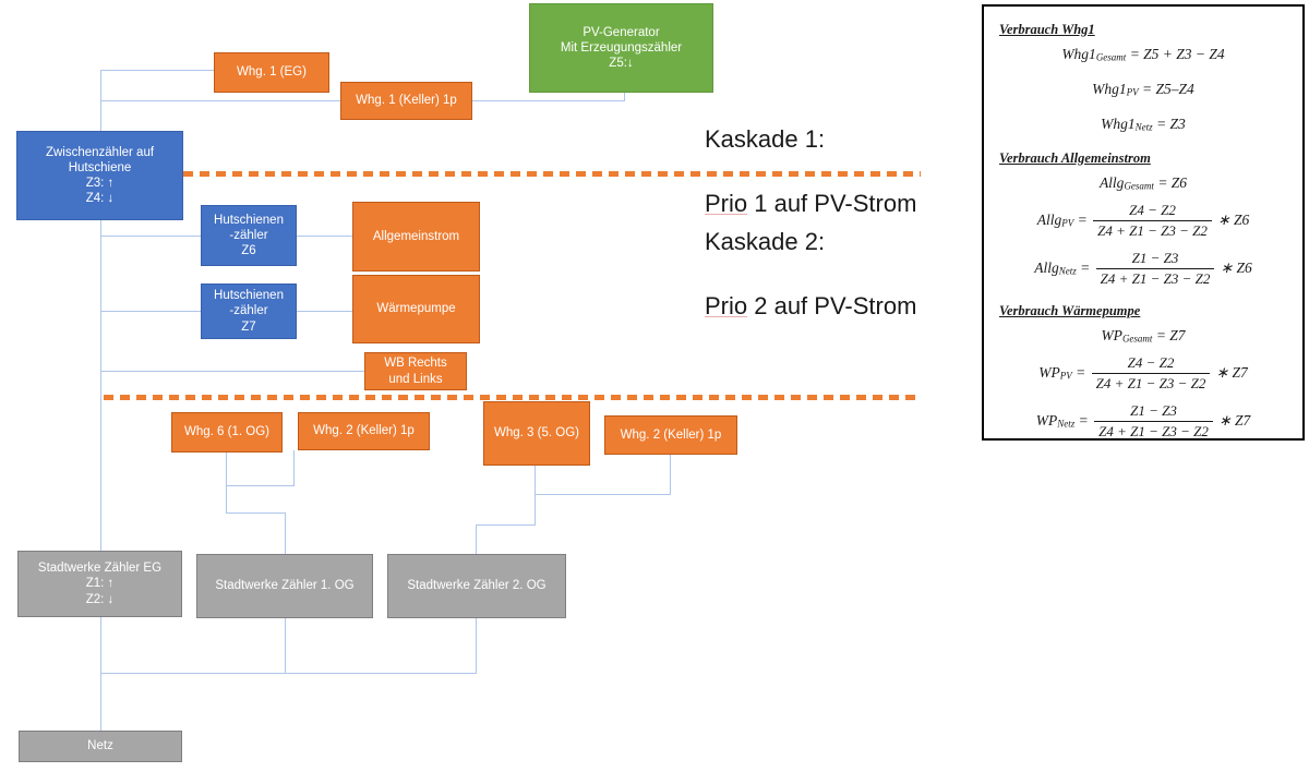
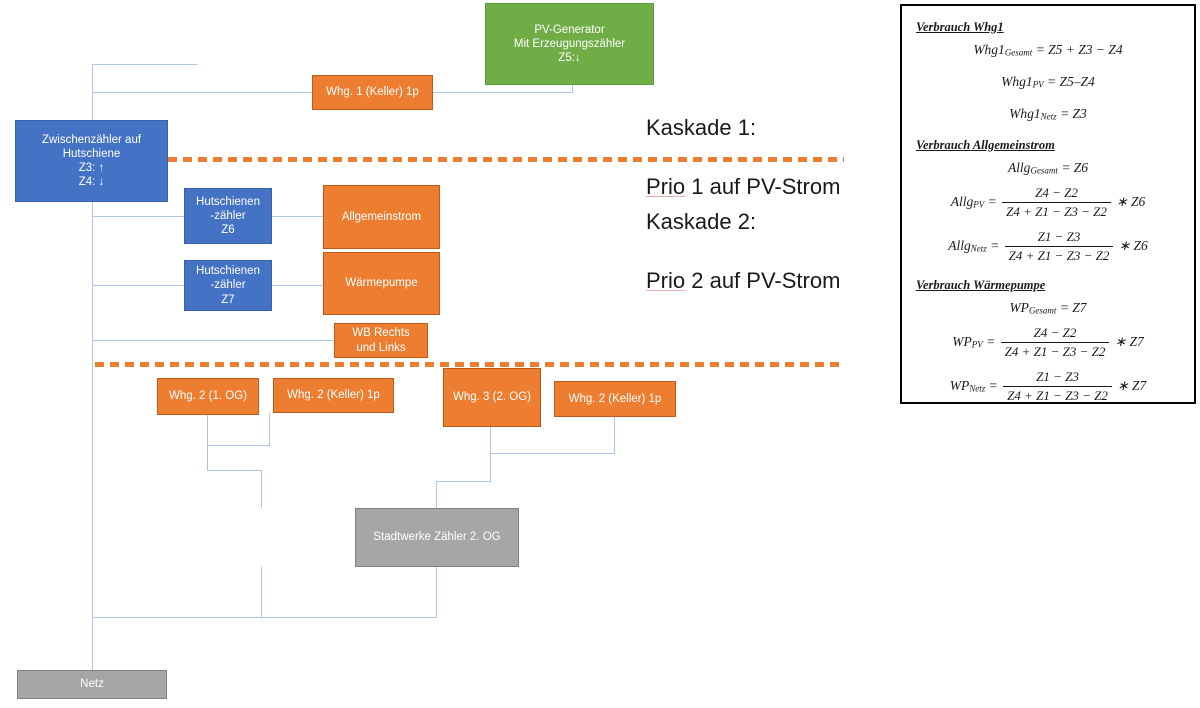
  Kaskade 1:
  Prio 1 auf PV-Strom
  Kaskade 2:
  Prio 2 auf PV-Strom
  PV-Generator
  Mit Erzeugungszähler
  Z5:↓
- Whg. 1 (EG)
  Whg. 1 (Keller) 1p
  Zwischenzähler auf
  Hutschiene
  Z3: ↑
  Z4: ↓
  Hutschienen
  -zähler
  Z6
  Hutschienen
  -zähler
  Z7
  Allgemeinstrom
  Wärmepumpe
  WB Rechts
  und Links
- Whg. 6 (1. OG)
+ Whg. 2 (1. OG)
  Whg. 2 (Keller) 1p
- Whg. 3 (5. OG)
+ Whg. 3 (2. OG)
  Whg. 2 (Keller) 1p
- Stadtwerke Zähler EG
- Z1: ↑
- Z2: ↓
- Stadtwerke Zähler 1. OG
  Stadtwerke Zähler 2. OG
  Netz
  Verbrauch Whg1
  Whg1Gesamt = Z5 + Z3 − Z4
  Whg1PV = Z5–Z4
  Whg1Netz = Z3
  Verbrauch Allgemeinstrom
  AllgGesamt = Z6
  AllgPV =
  Z4 − Z2
  Z4 + Z1 − Z3 − Z2
  ∗ Z6
  AllgNetz =
  Z1 − Z3
  Z4 + Z1 − Z3 − Z2
  ∗ Z6
  Verbrauch Wärmepumpe
  WPGesamt = Z7
  WPPV =
  Z4 − Z2
  Z4 + Z1 − Z3 − Z2
  ∗ Z7
  WPNetz =
  Z1 − Z3
  Z4 + Z1 − Z3 − Z2
  ∗ Z7
